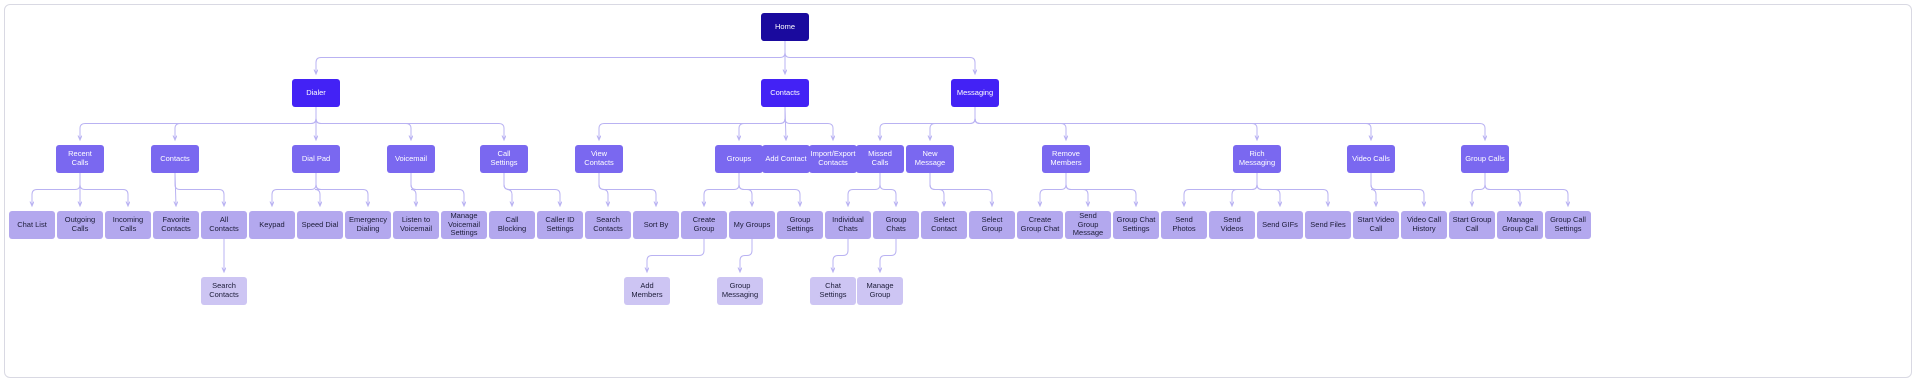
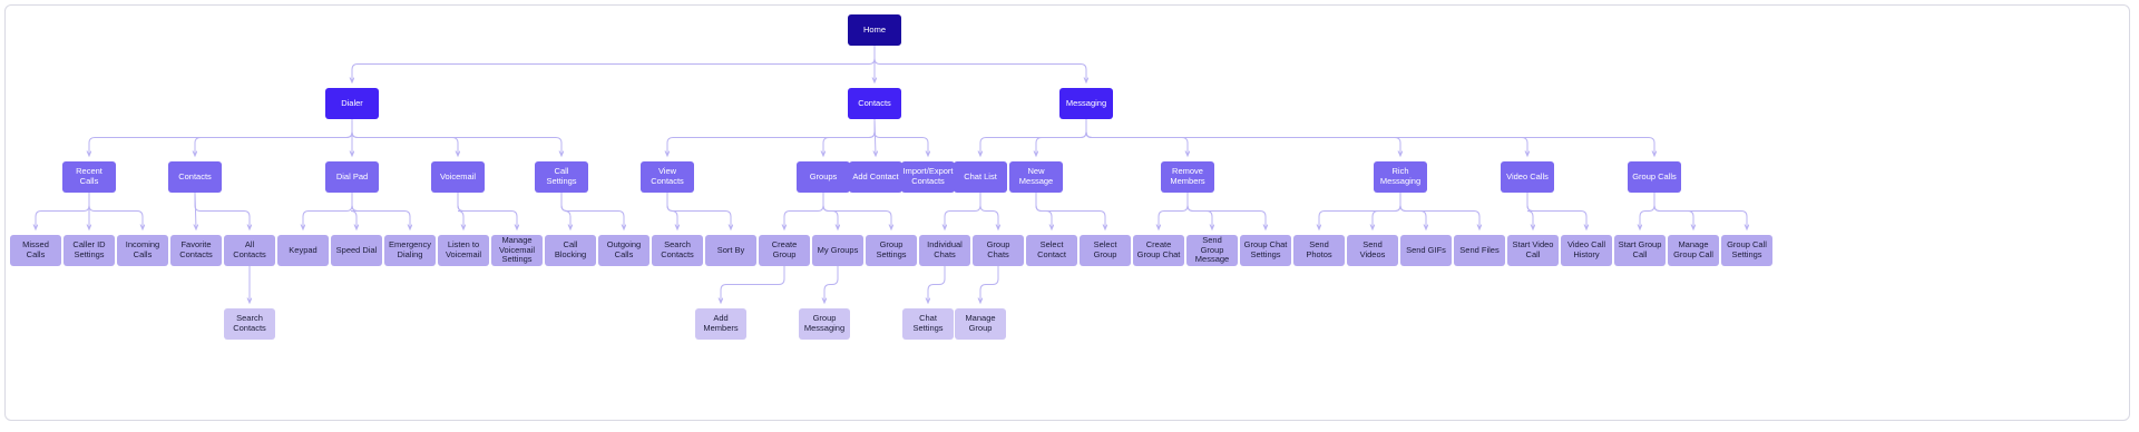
  Home
  Dialer
  Contacts
  Messaging
  Recent Calls
  Contacts
  Dial Pad
  Voicemail
  Call Settings
  View Contacts
  Groups
  Add Contact
  Import/Export Contacts
- Missed Calls
+ Chat List
  New Message
  Remove Members
  Rich Messaging
  Video Calls
  Group Calls
- Chat List
+ Missed Calls
- Outgoing Calls
+ Caller ID Settings
  Incoming Calls
  Favorite Contacts
  All Contacts
  Keypad
  Speed Dial
  Emergency Dialing
  Listen to Voicemail
  Manage Voicemail Settings
  Call Blocking
- Caller ID Settings
+ Outgoing Calls
  Search Contacts
  Sort By
  Create Group
  My Groups
  Group Settings
  Individual Chats
  Group Chats
  Select Contact
  Select Group
  Create Group Chat
  Send Group Message
  Group Chat Settings
  Send Photos
  Send Videos
  Send GIFs
  Send Files
  Start Video Call
  Video Call History
  Start Group Call
  Manage Group Call
  Group Call Settings
  Search Contacts
  Add Members
  Group Messaging
  Chat Settings
  Manage Group
